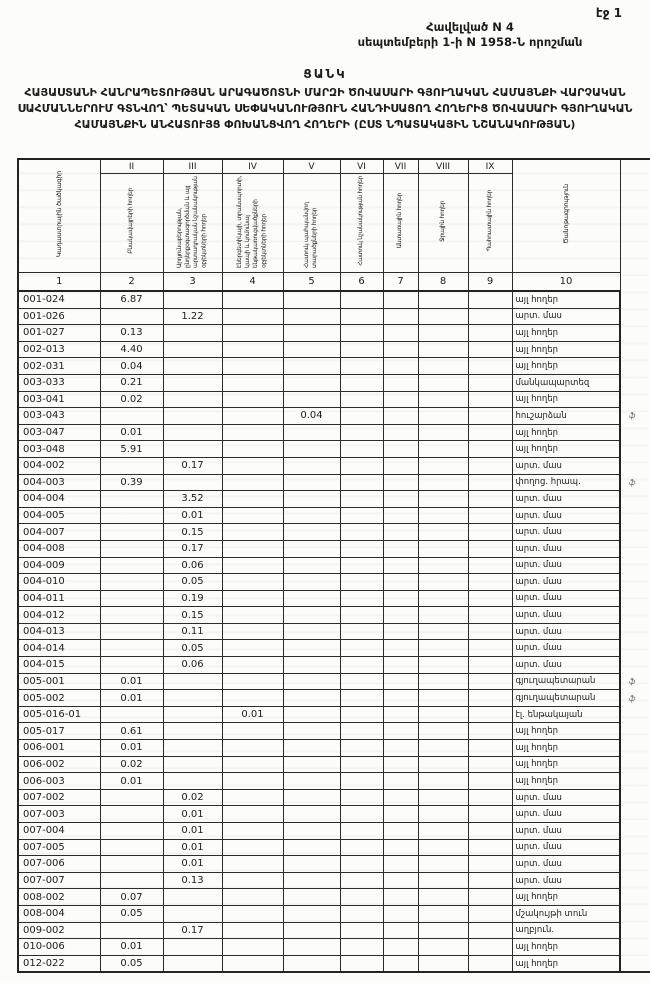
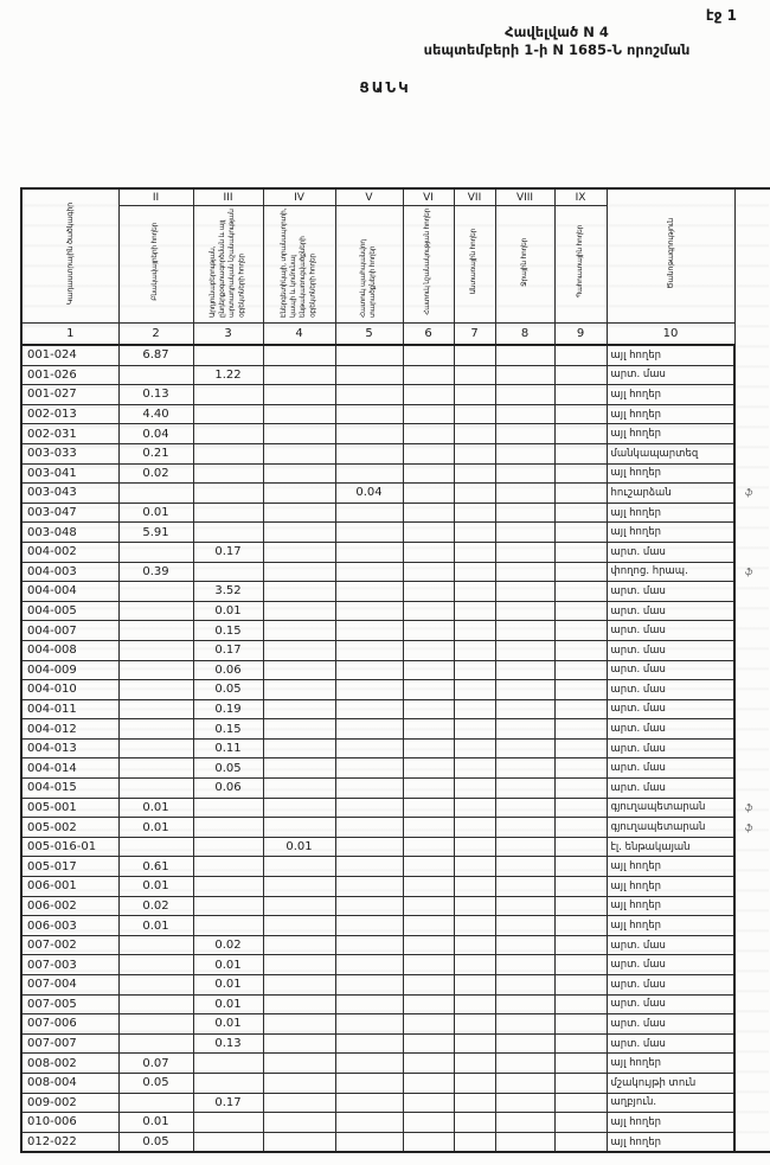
  էջ 1
  Հավելված N 4
- սեպտեմբերի 1-ի N 1958-Ն որոշման
+ սեպտեմբերի 1-ի N 1685-Ն որոշման
  ՑԱՆԿ
- ՀԱՅԱՍՏԱՆԻ ՀԱՆՐԱՊԵՏՈՒԹՅԱՆ ԱՐԱԳԱԾՈՏՆԻ ՄԱՐԶԻ ԾՈՎԱՍԱՐԻ ԳՅՈՒՂԱԿԱՆ ՀԱՄԱՅՆՔԻ ՎԱՐՉԱԿԱՆ ՍԱՀՄԱՆՆԵՐՈՒՄ ԳՏՆՎՈՂ՝ ՊԵՏԱԿԱՆ ՍԵՓԱԿԱՆՈՒԹՅՈՒՆ ՀԱՆԴԻՍԱՑՈՂ ՀՈՂԵՐԻՑ ԾՈՎԱՍԱՐԻ ԳՅՈՒՂԱԿԱՆ ՀԱՄԱՅՆՔԻՆ ԱՆՀԱՏՈՒՅՑ ՓՈԽԱՆՑՎՈՂ ՀՈՂԵՐԻ (ԸՍՏ ՆՊԱՏԱԿԱՅԻՆ ՆՇԱՆԱԿՈՒԹՅԱՆ)
